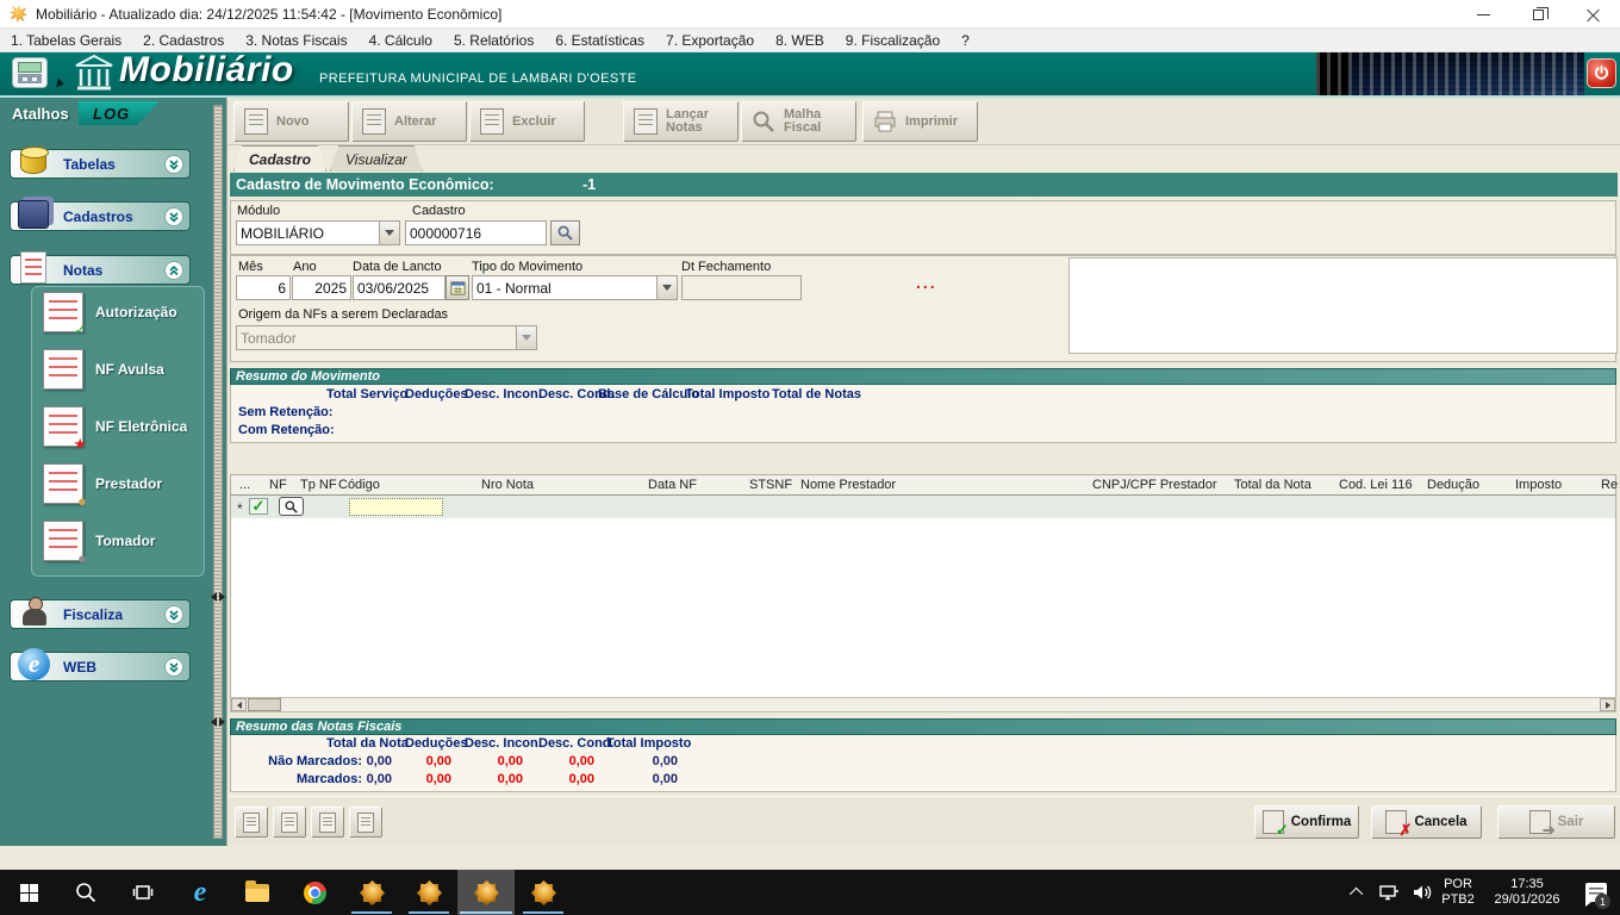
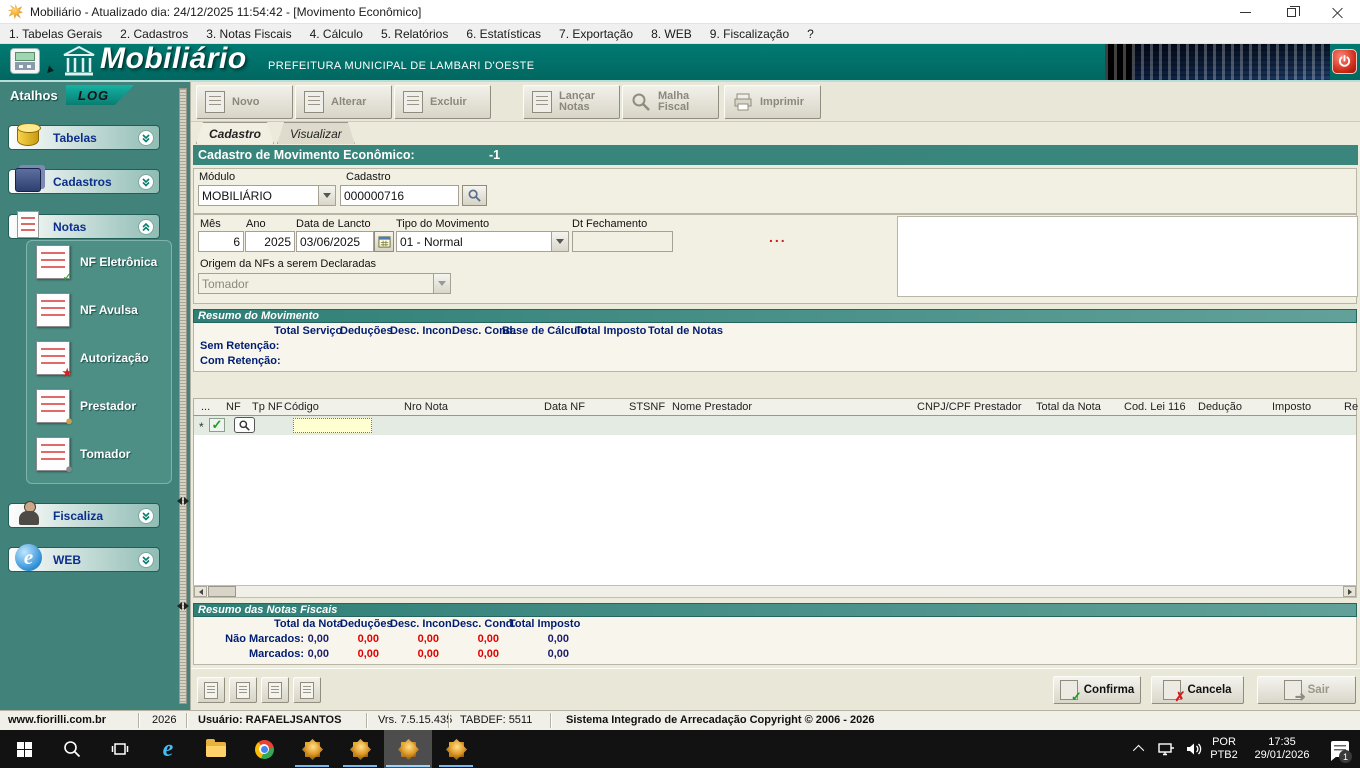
  Mobiliário - Atualizado dia: 24/12/2025 11:54:42 - [Movimento Econômico]
  1. Tabelas Gerais
  2. Cadastros
  3. Notas Fiscais
  4. Cálculo
  5. Relatórios
  6. Estatísticas
  7. Exportação
  8. WEB
  9. Fiscalização
  ?
  Mobiliário
  PREFEITURA MUNICIPAL DE LAMBARI D'OESTE
  Atalhos
  LOG
  Tabelas
  Cadastros
  Notas
  ✓
- Autorização
+ NF Eletrônica
  NF Avulsa
  ★
- NF Eletrônica
+ Autorização
  ●
  Prestador
  ●
  Tomador
  Fiscaliza
  e
  WEB
  Novo
  Alterar
  Excluir
  Lançar Notas
  Malha Fiscal
  Imprimir
  Cadastro
  Visualizar
  Cadastro de Movimento Econômico:
  -1
  Módulo
  Cadastro
  MOBILIÁRIO
  000000716
  Mês
  Ano
  Data de Lancto
  Tipo do Movimento
  Dt Fechamento
  6
  2025
  03/06/2025
  01 - Normal
  ...
  Origem da NFs a serem Declaradas
  Tomador
  Resumo do Movimento
  Total Serviço
  Deduções
  Desc. Incon.
  Desc. Cond.
  Base de Cálculo
  Total Imposto
  Total de Notas
  Sem Retenção:
  Com Retenção:
  ...
  NF
  Tp NF
  Código
  Nro Nota
  Data NF
  STSNF
  Nome Prestador
  CNPJ/CPF Prestador
  Total da Nota
  Cod. Lei 116
  Dedução
  Imposto
  Re
  *
  ✓
  Resumo das Notas Fiscais
  Total da Nota
  Deduções
  Desc. Incon.
  Desc. Cond.
  Total Imposto
  Não Marcados:
  0,00
  0,00
  0,00
  0,00
  0,00
  Marcados:
  0,00
  0,00
  0,00
  0,00
  0,00
  ✓
  Confirma
  ✗
  Cancela
  ➜
  Sair
+ www.fiorilli.com.br
+ 2026
+ Usuário: RAFAELJSANTOS
+ Vrs. 7.5.15.435
+ TABDEF: 5511
+ Sistema Integrado de Arrecadação Copyright © 2006 - 2026
  e
  POR
  PTB2
  17:35
  29/01/2026
  1
